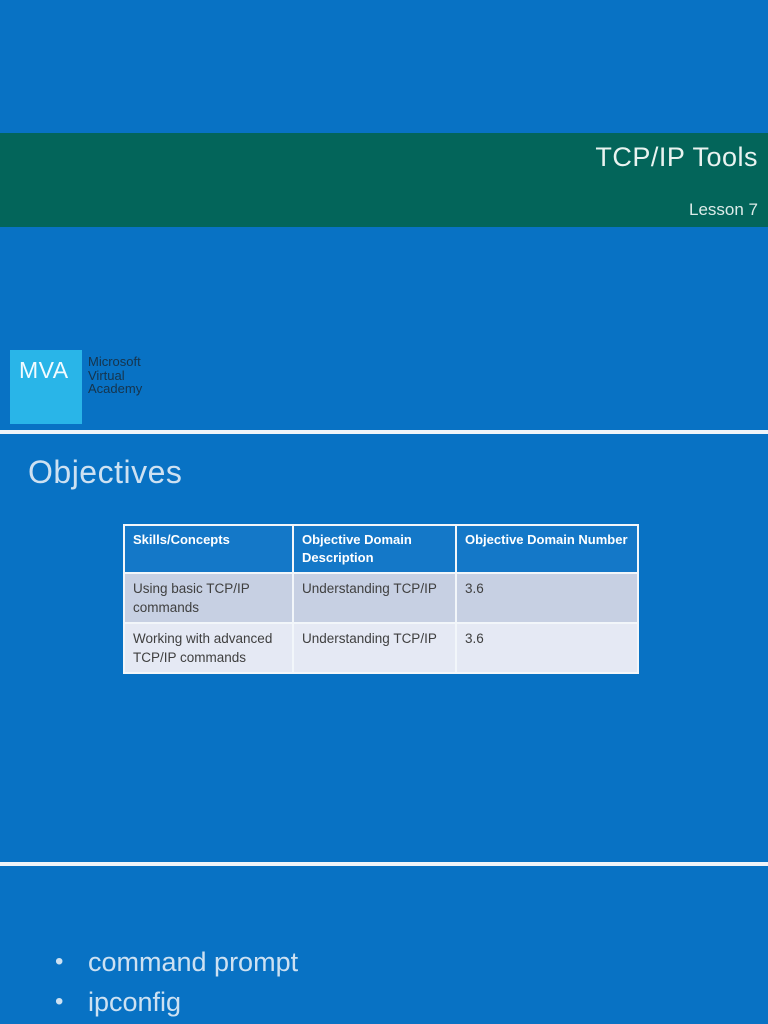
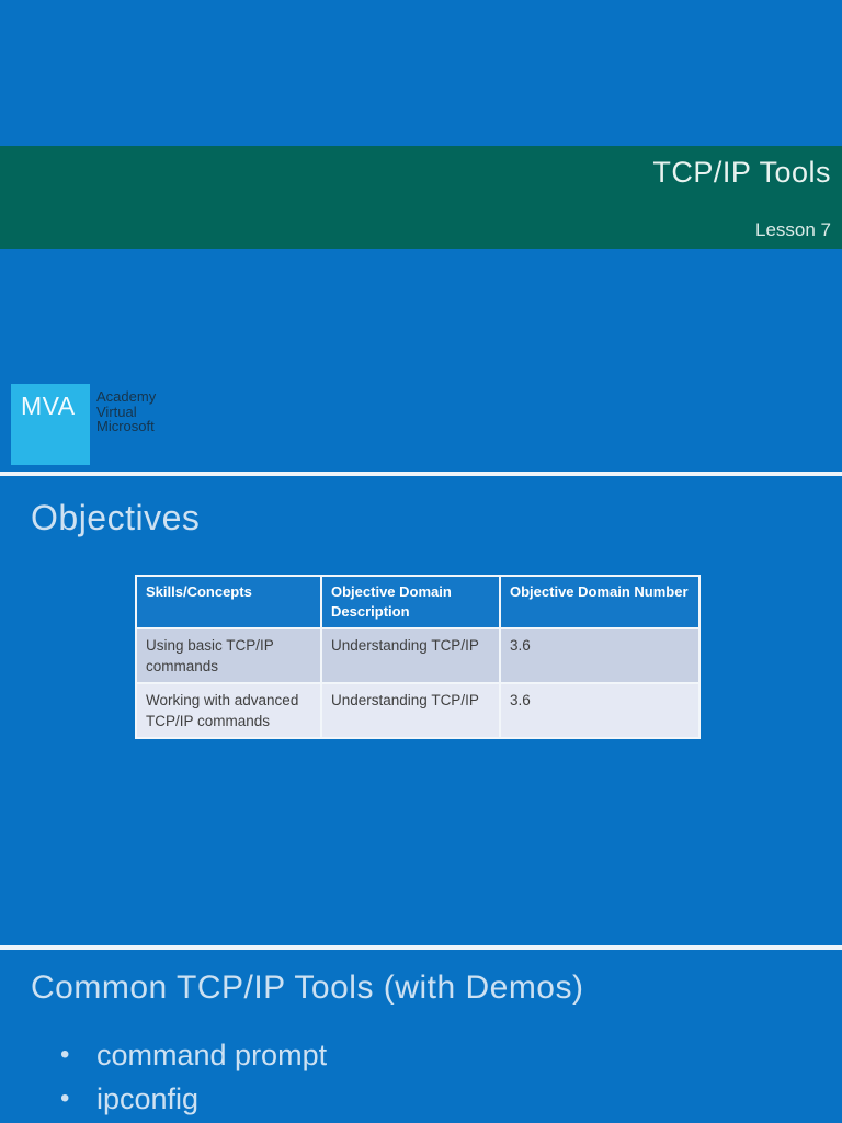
  TCP/IP Tools
  Lesson 7
  MVA
- Microsoft
+ Academy
  Virtual
- Academy
+ Microsoft
  Objectives
  Skills/Concepts	Objective Domain Description	Objective Domain Number
  Using basic TCP/IP commands	Understanding TCP/IP	3.6
  Working with advanced TCP/IP commands	Understanding TCP/IP	3.6
+ Common TCP/IP Tools (with Demos)
  command prompt
  ipconfig
